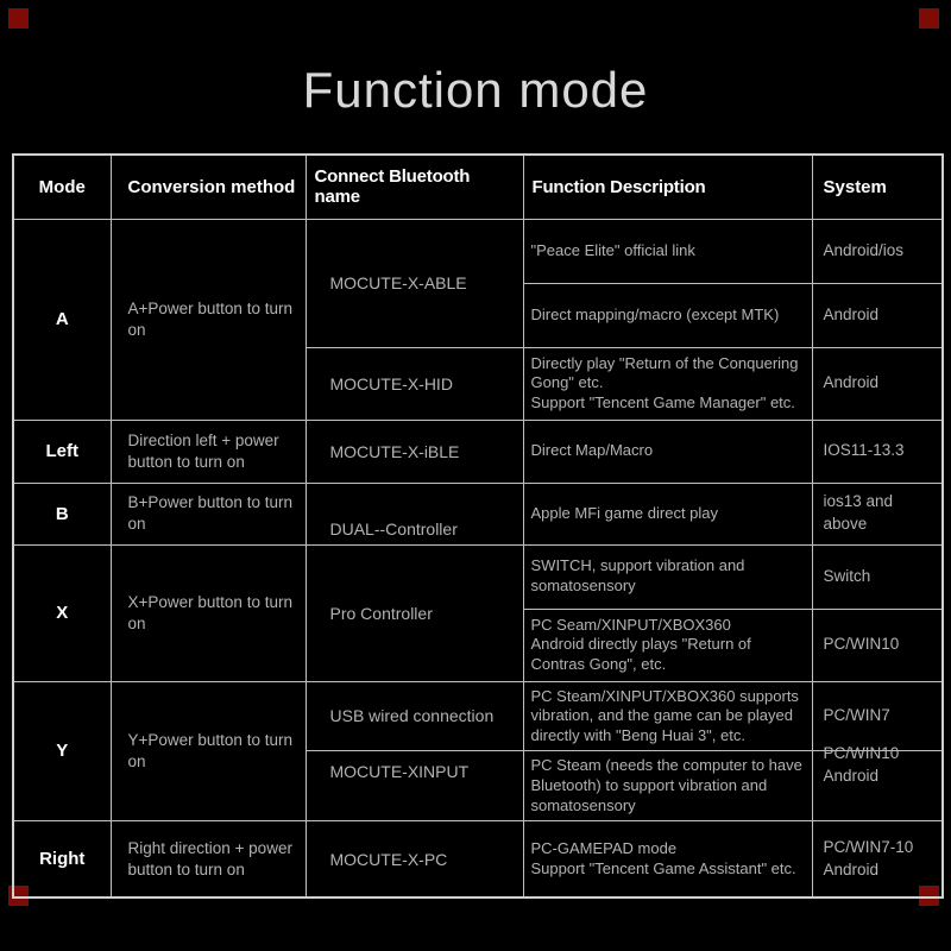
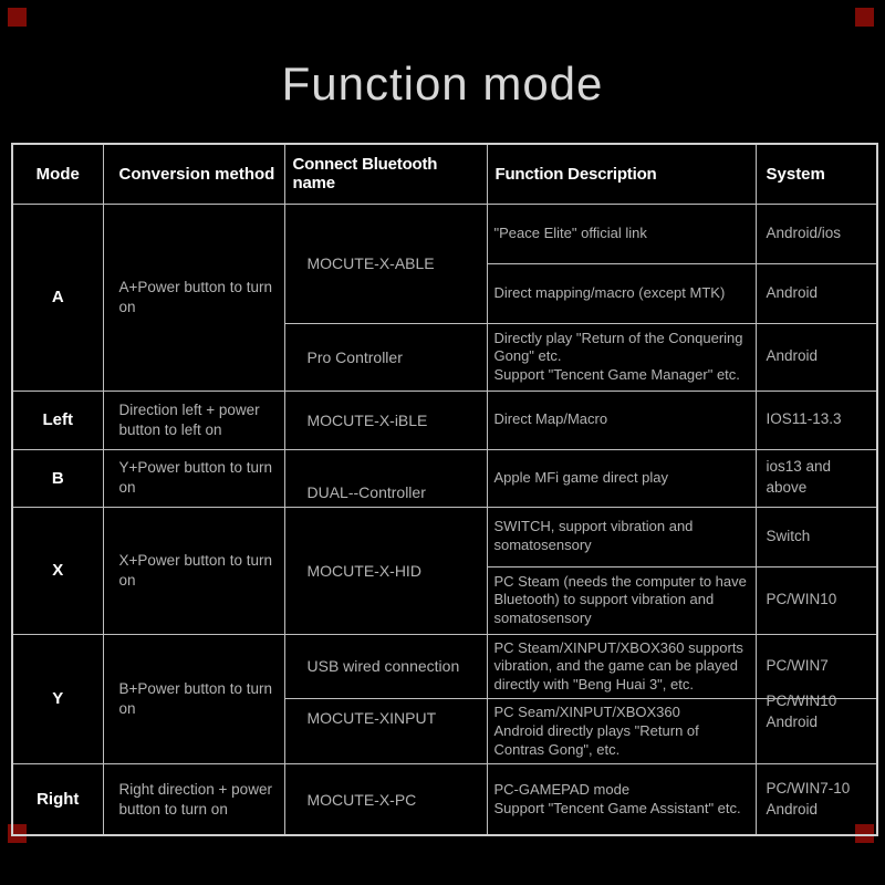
  Function mode
  Mode	Conversion method	Connect Bluetooth name	Function Description	System
  A	A+Power button to turn on	MOCUTE-X-ABLE	"Peace Elite" official link	Android/ios
  Direct mapping/macro (except MTK)	Android
- MOCUTE-X-HID	Directly play "Return of the Conquering Gong" etc. Support "Tencent Game Manager" etc.	Android
+ Pro Controller	Directly play "Return of the Conquering Gong" etc. Support "Tencent Game Manager" etc.	Android
- Left	Direction left + power button to turn on	MOCUTE-X-iBLE	Direct Map/Macro	IOS11-13.3
+ Left	Direction left + power button to left on	MOCUTE-X-iBLE	Direct Map/Macro	IOS11-13.3
- B	B+Power button to turn on	DUAL--Controller	Apple MFi game direct play	ios13 and above
+ B	Y+Power button to turn on	DUAL--Controller	Apple MFi game direct play	ios13 and above
- X	X+Power button to turn on	Pro Controller	SWITCH, support vibration and somatosensory	Switch
+ X	X+Power button to turn on	MOCUTE-X-HID	SWITCH, support vibration and somatosensory	Switch
- PC Seam/XINPUT/XBOX360 Android directly plays "Return of Contras Gong", etc.	PC/WIN10
+ PC Steam (needs the computer to have Bluetooth) to support vibration and somatosensory	PC/WIN10
- Y	Y+Power button to turn on	USB wired connection	PC Steam/XINPUT/XBOX360 supports vibration, and the game can be played directly with "Beng Huai 3", etc.	PC/WIN7
+ Y	B+Power button to turn on	USB wired connection	PC Steam/XINPUT/XBOX360 supports vibration, and the game can be played directly with "Beng Huai 3", etc.	PC/WIN7
- MOCUTE-XINPUT	PC Steam (needs the computer to have Bluetooth) to support vibration and somatosensory	PC/WIN10 Android
+ MOCUTE-XINPUT	PC Seam/XINPUT/XBOX360 Android directly plays "Return of Contras Gong", etc.	PC/WIN10 Android
  Right	Right direction + power button to turn on	MOCUTE-X-PC	PC-GAMEPAD mode Support "Tencent Game Assistant" etc.	PC/WIN7-10 Android
